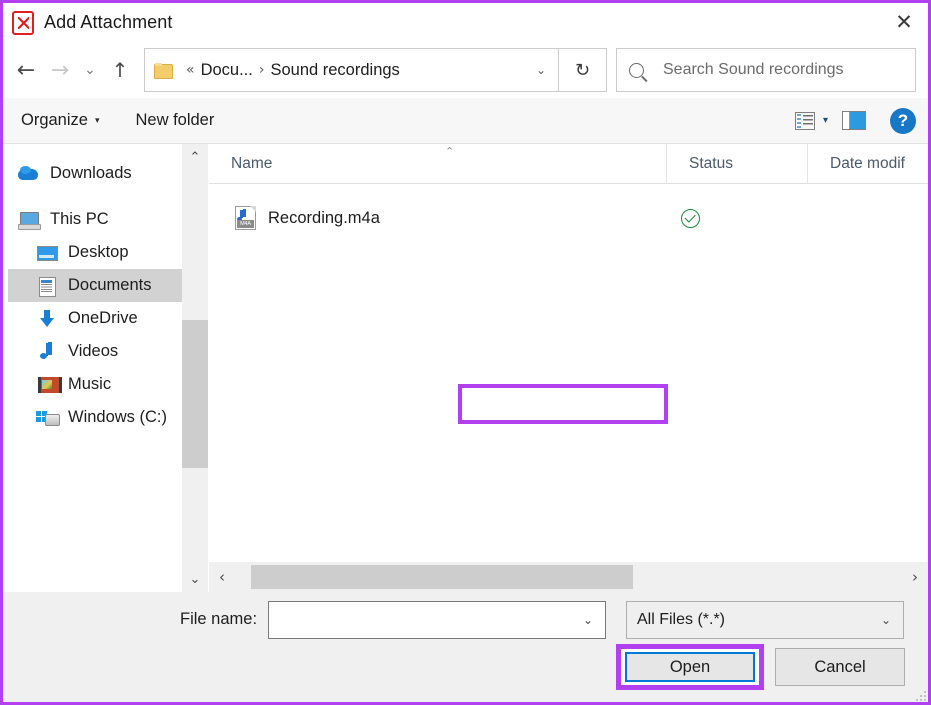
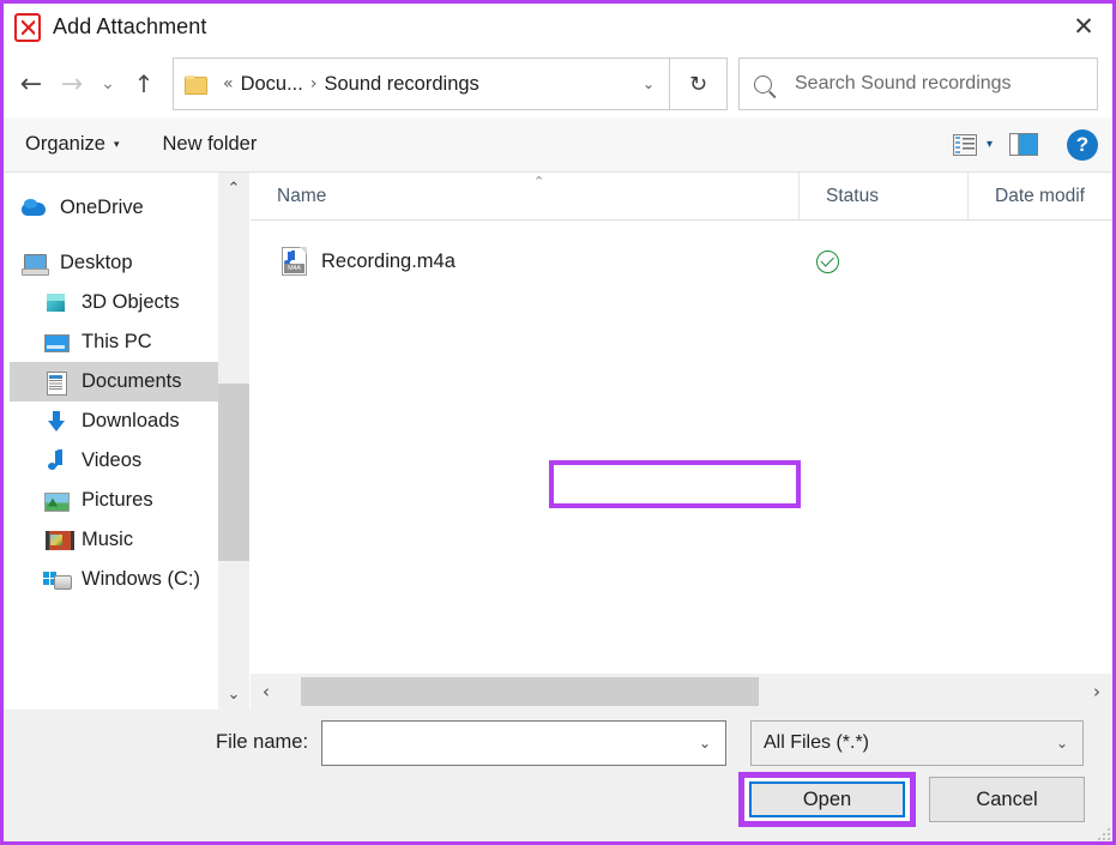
  Add Attachment
  ✕
  ←
  →
  ⌄
  ↑
  «
  Docu...
  ›
  Sound recordings
  ⌄
  ↻
  Search Sound recordings
  Organize
  ▾
  New folder
  ▾
  ?
- Downloads
+ OneDrive
- This PC
+ Desktop
+ 3D Objects
- Desktop
+ This PC
  Documents
- OneDrive
+ Downloads
  Videos
+ Pictures
  Music
  Windows (C:)
  ⌃
  ⌄
  Name
  Status
  Date modif
  ⌃
  Recording.m4a
  ‹
  ›
  File name:
  ⌄
  All Files (*.*)
  ⌄
  Open
  Cancel
